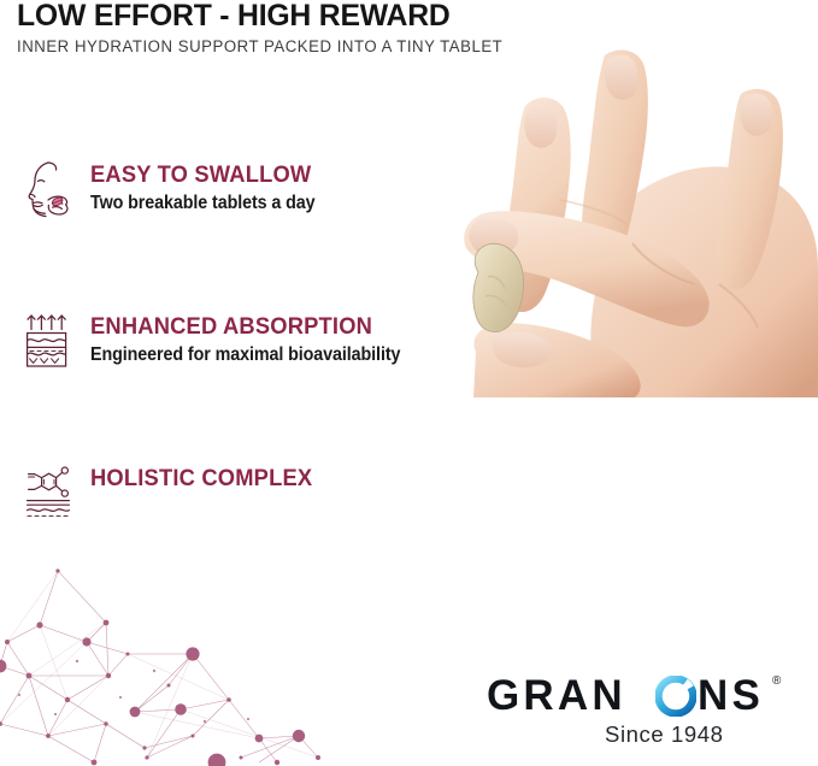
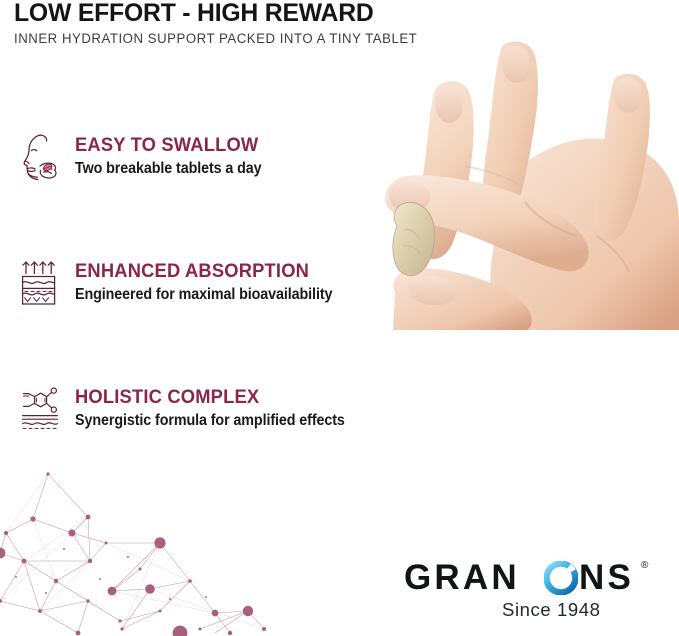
  LOW EFFORT - HIGH REWARD
  INNER HYDRATION SUPPORT PACKED INTO A TINY TABLET
  EASY TO SWALLOW
  Two breakable tablets a day
  ENHANCED ABSORPTION
  Engineered for maximal bioavailability
  HOLISTIC COMPLEX
+ Synergistic formula for amplified effects
  GRAN
  NS
  ®
  Since 1948
